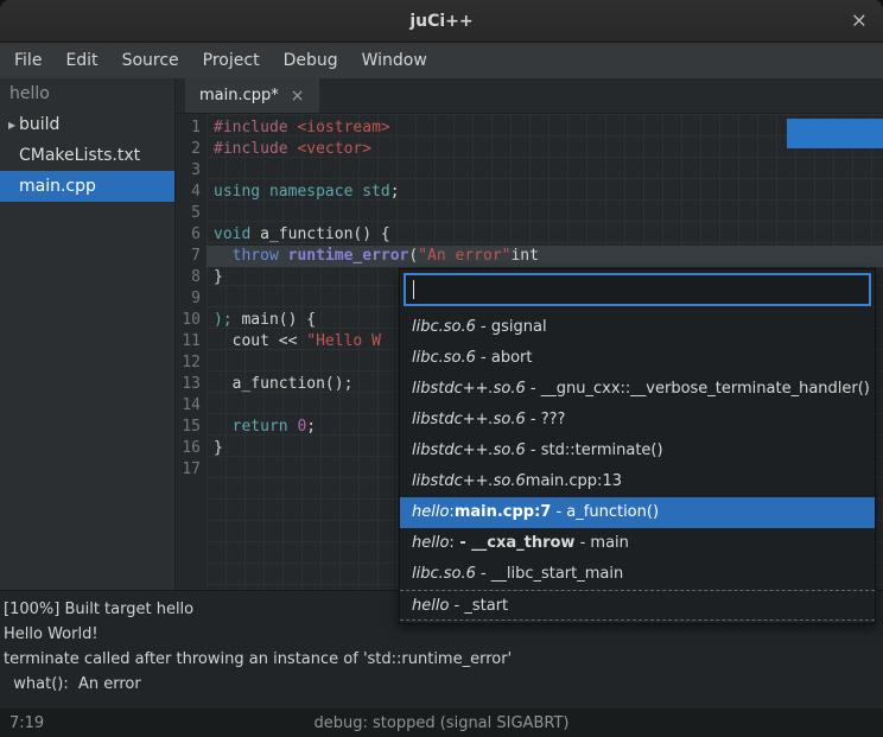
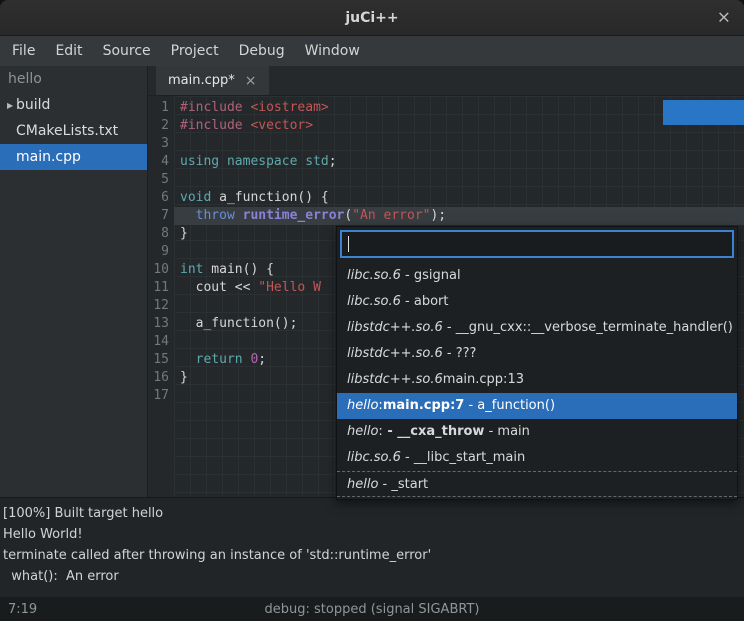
  juCi++
  ×
  File
  Edit
  Source
  Project
  Debug
  Window
  hello
  ▶
  build
  CMakeLists.txt
  main.cpp
  main.cpp*
  ×
  1
  2
  3
  4
  5
  6
  7
  8
  9
  10
  11
  12
  13
  14
  15
  16
  17
  #include <iostream>
  #include <vector>
  using namespace std;
  void a_function() {
- throw runtime_error("An error"int
+ throw runtime_error("An error");
  }
- ); main() {
+ int main() {
  cout << "Hello W
  a_function();
  return 0;
  }
  libc.so.6 - gsignal
  libc.so.6 - abort
  libstdc++.so.6 - __gnu_cxx::__verbose_terminate_handler()
  libstdc++.so.6 - ???
- libstdc++.so.6 - std::terminate()
  libstdc++.so.6main.cpp:13
  hello:main.cpp:7 - a_function()
  hello: - __cxa_throw - main
  libc.so.6 - __libc_start_main
  hello - _start
  [100%] Built target hello
  Hello World!
  terminate called after throwing an instance of 'std::runtime_error'
  what(): An error
  7:19
  debug: stopped (signal SIGABRT)
